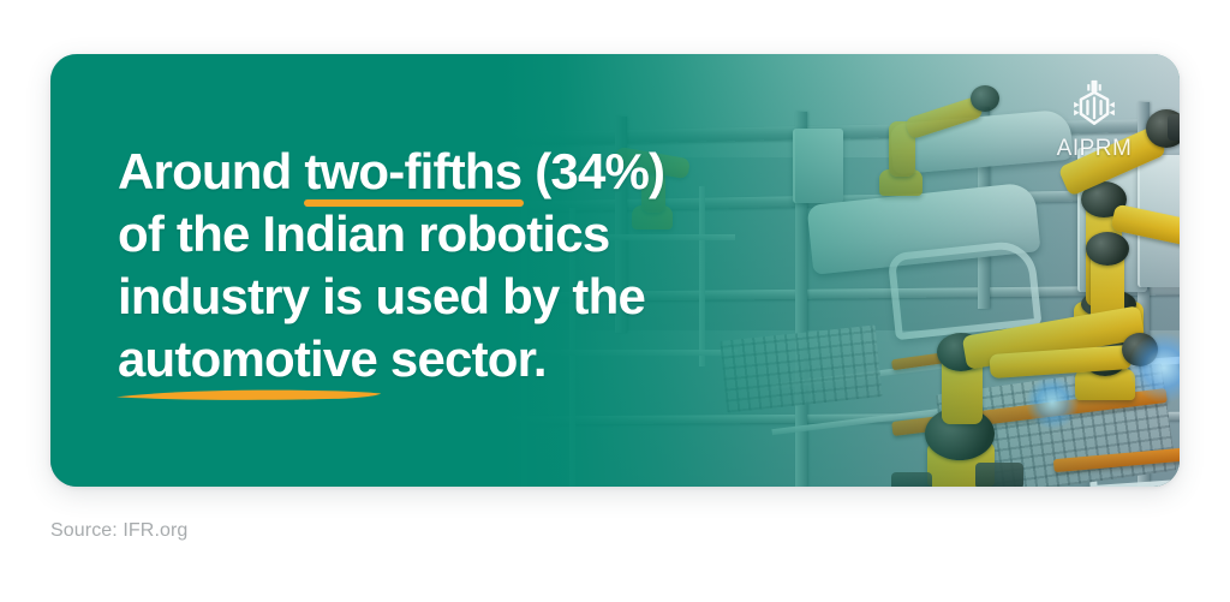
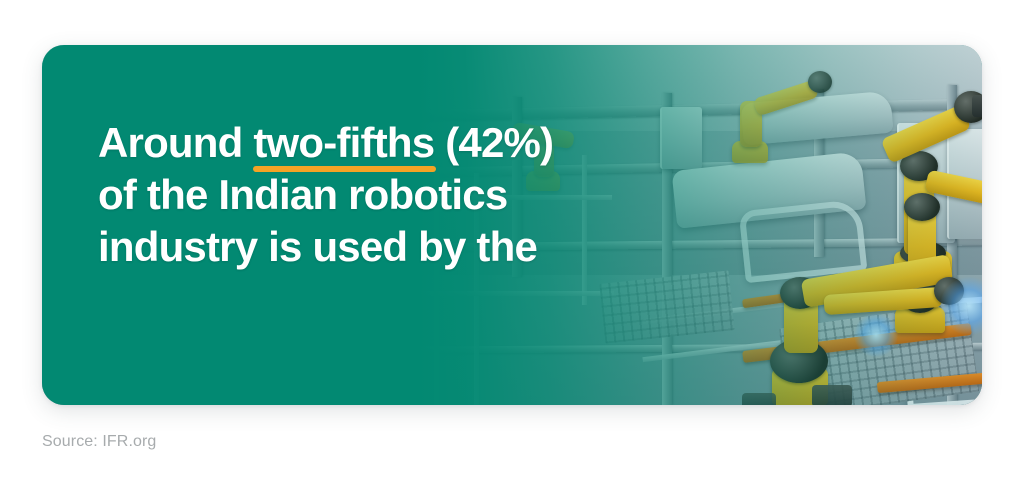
- Around two-fifths (34%)
+ Around two-fifths (42%)
  of the Indian robotics
  industry is used by the
- automotive sector.
- AIPRM
  Source: IFR.org
